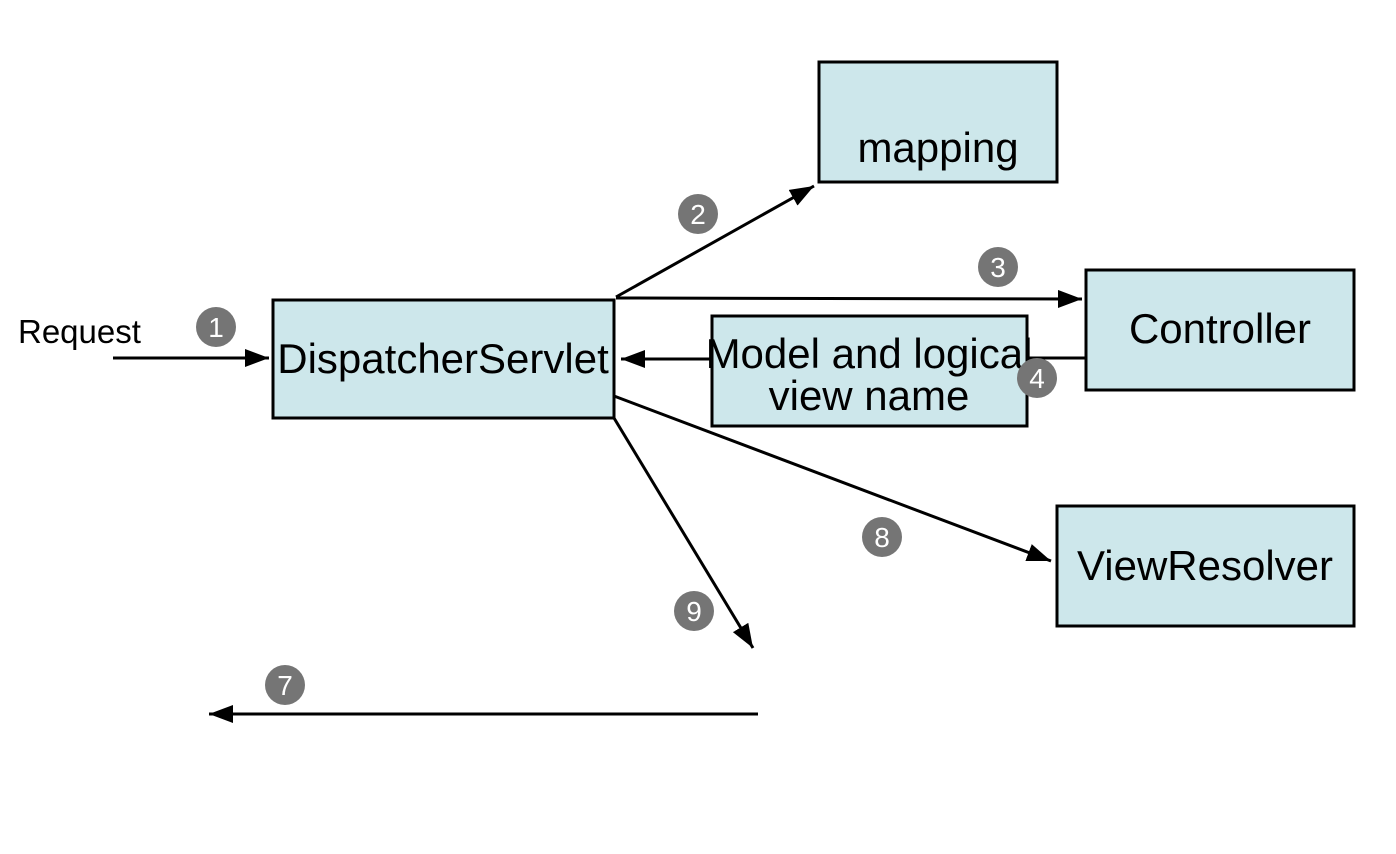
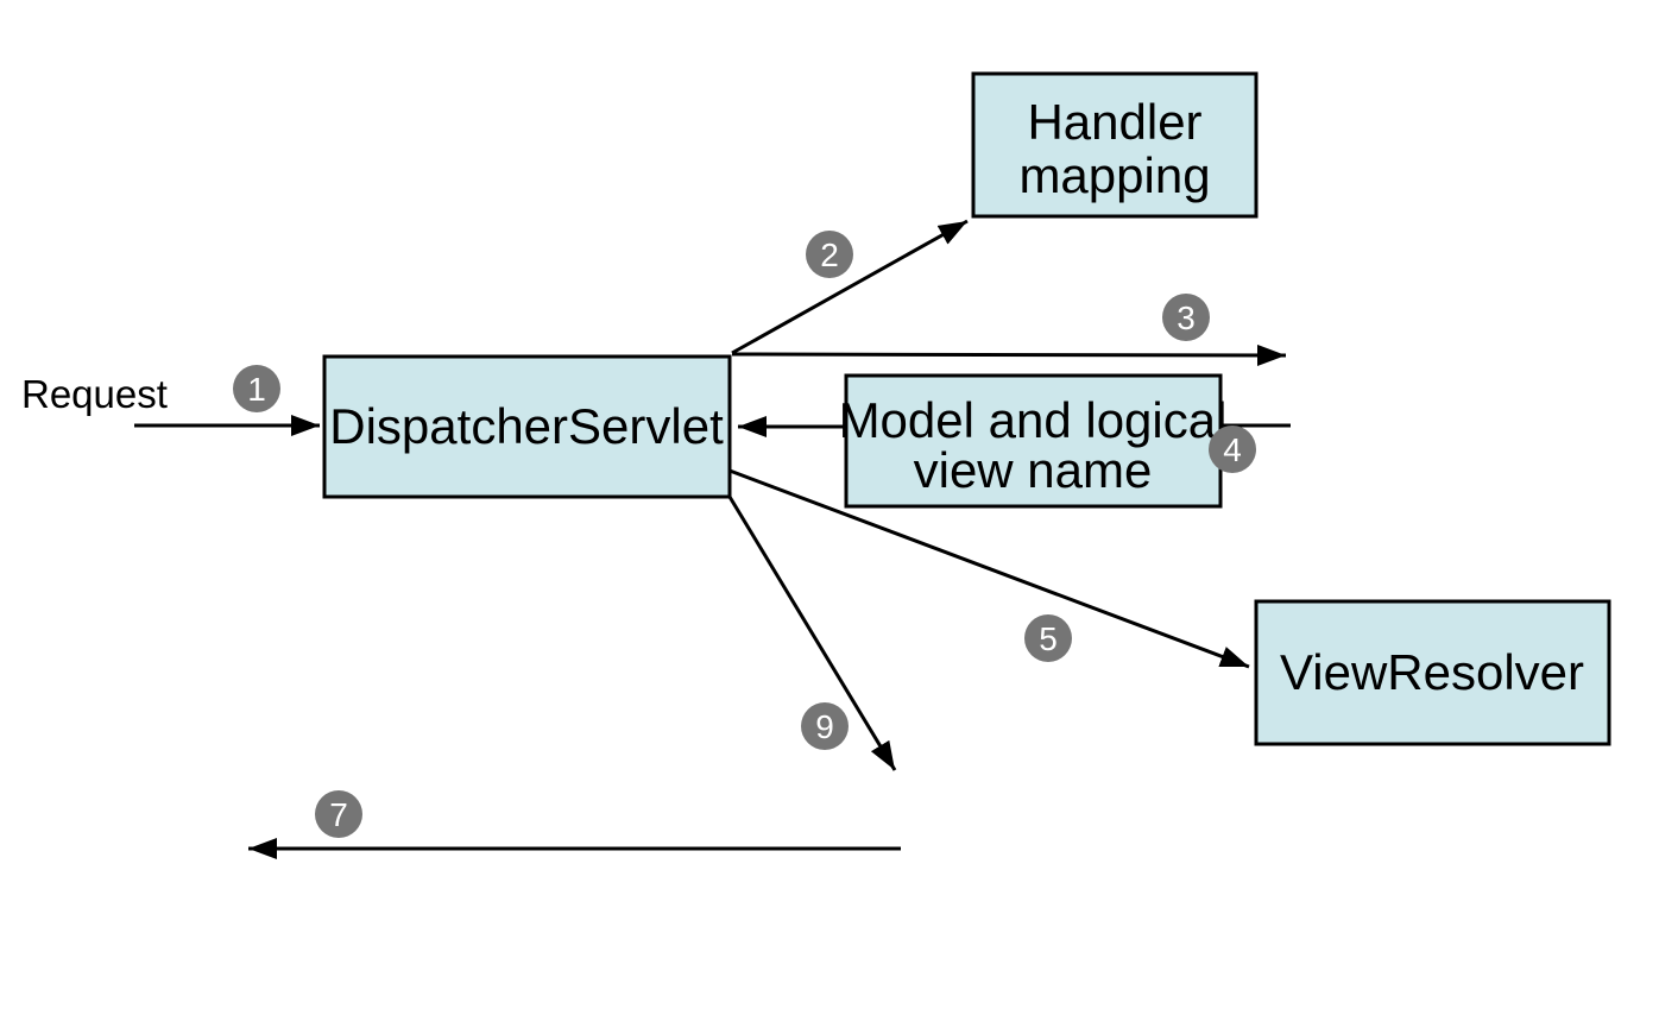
  DispatcherServlet
+ Handler
  mapping
- Controller
  Model and logical
  view name
  ViewResolver
  Request
  1
  2
  3
  4
- 8
+ 5
  9
  7
